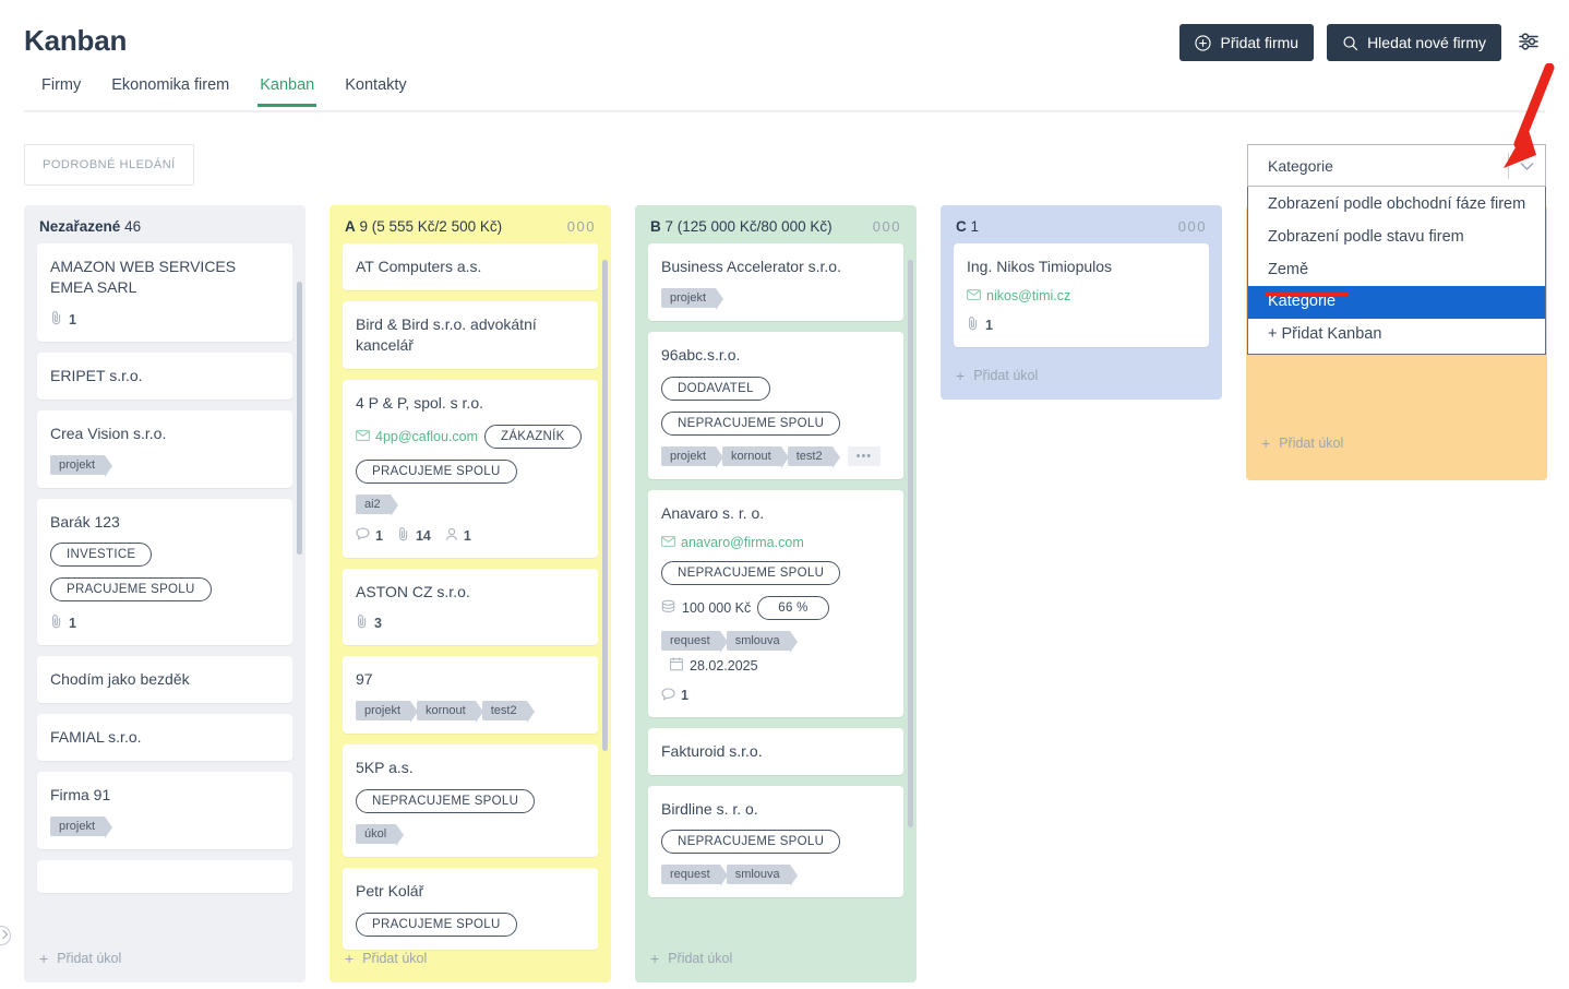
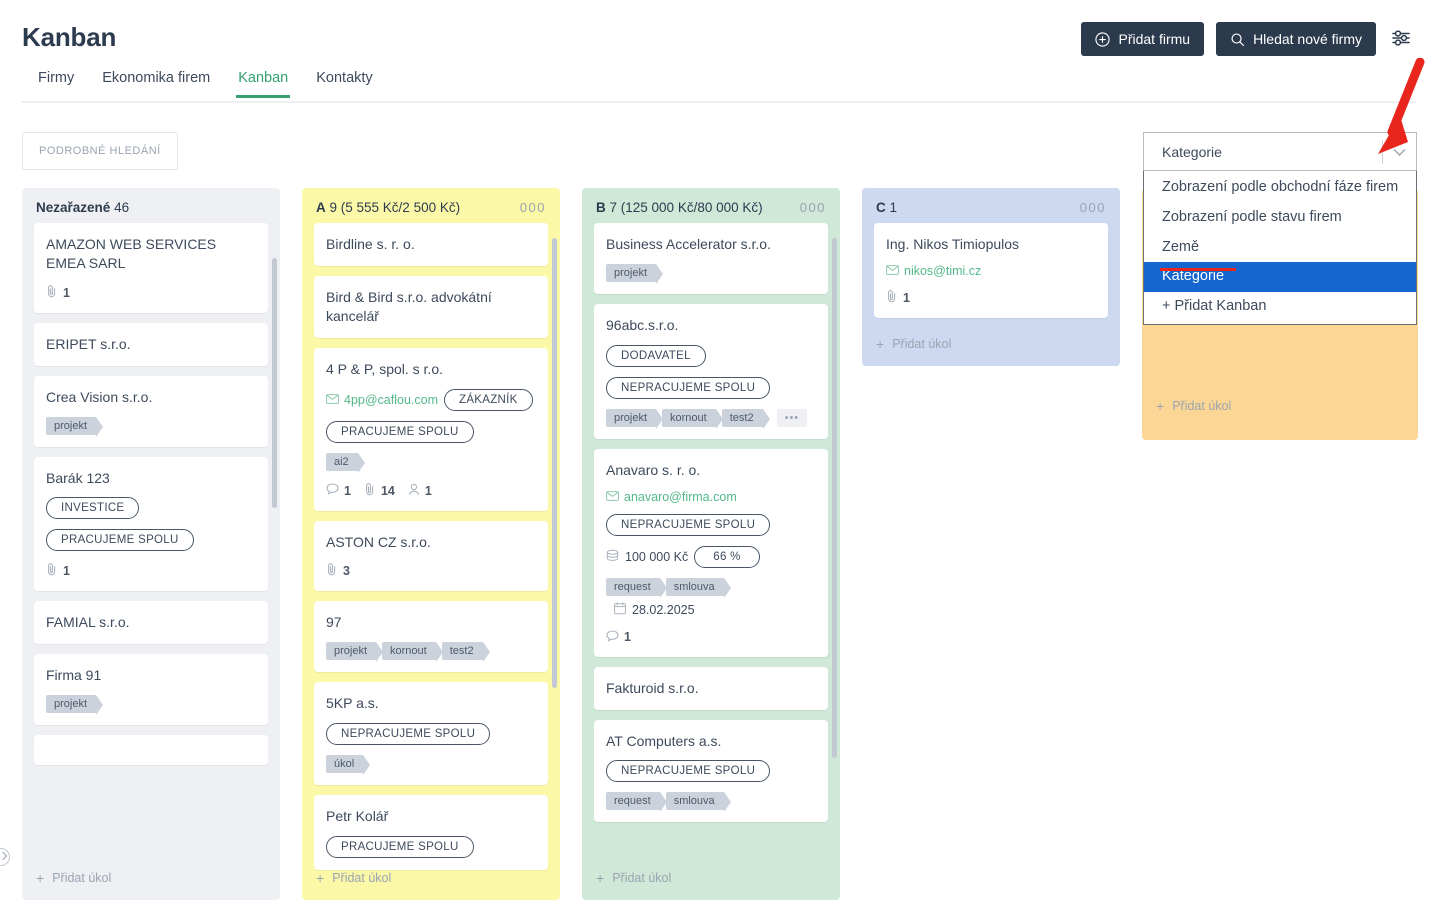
  Kanban
  Přidat firmu
  Hledat nové firmy
  Firmy
  Ekonomika firem
  Kanban
  Kontakty
  PODROBNÉ HLEDÁNÍ
  Nezařazené 46
  AMAZON WEB SERVICES EMEA SARL
  1
  ERIPET s.r.o.
  Crea Vision s.r.o.
  projekt
  Barák 123
  INVESTICE
  PRACUJEME SPOLU
  1
- Chodím jako bezděk
  FAMIAL s.r.o.
  Firma 91
  projekt
  +
  Přidat úkol
  A 9 (5 555 Kč/2 500 Kč)
  000
- AT Computers a.s.
+ Birdline s. r. o.
  Bird & Bird s.r.o. advokátní kancelář
  4 P & P, spol. s r.o.
  4pp@caflou.com
  ZÁKAZNÍK
  PRACUJEME SPOLU
  ai2
  1
  14
  1
  ASTON CZ s.r.o.
  3
  97
  projekt
  kornout
  test2
  5KP a.s.
  NEPRACUJEME SPOLU
  úkol
  Petr Kolář
  PRACUJEME SPOLU
  +
  Přidat úkol
  B 7 (125 000 Kč/80 000 Kč)
  000
  Business Accelerator s.r.o.
  projekt
  96abc.s.r.o.
  DODAVATEL
  NEPRACUJEME SPOLU
  projekt
  kornout
  test2
  •••
  Anavaro s. r. o.
  anavaro@firma.com
  NEPRACUJEME SPOLU
  100 000 Kč
  66 %
  request
  smlouva
  28.02.2025
  1
  Fakturoid s.r.o.
- Birdline s. r. o.
+ AT Computers a.s.
  NEPRACUJEME SPOLU
  request
  smlouva
  +
  Přidat úkol
  C 1
  000
  Ing. Nikos Timiopulos
  nikos@timi.cz
  1
  +
  Přidat úkol
  +
  Přidat úkol
  Kategorie
  Zobrazení podle obchodní fáze firem
  Zobrazení podle stavu firem
  Země
  Kategorie
  + Přidat Kanban
